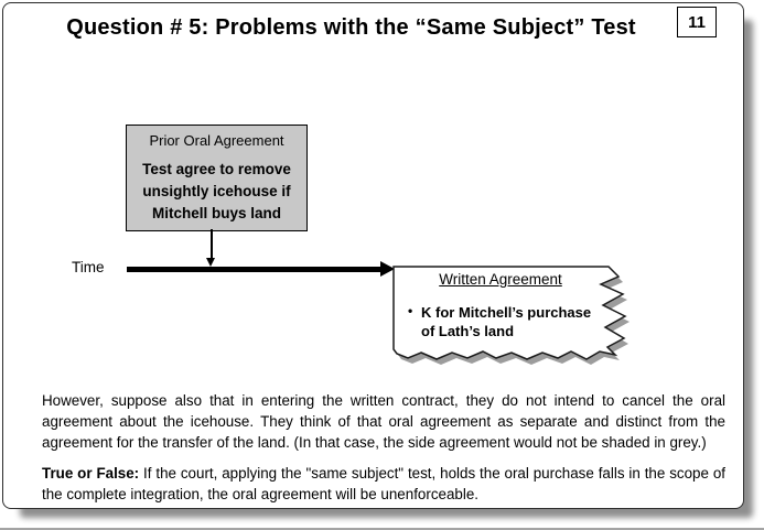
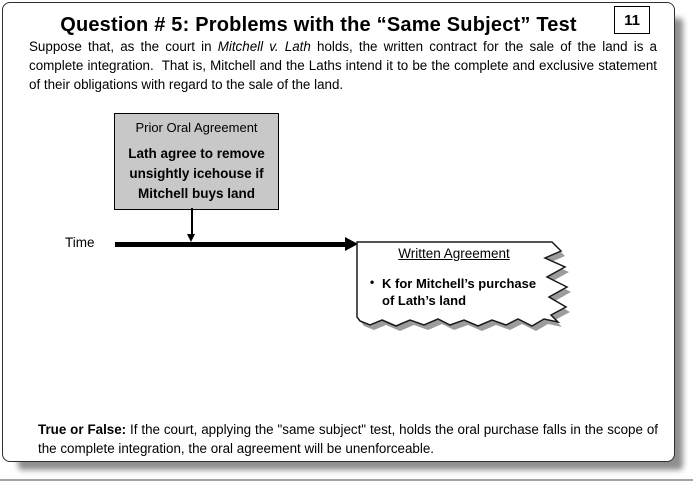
  Question # 5: Problems with the “Same Subject” Test
  11
+ Suppose that, as the court in Mitchell v. Lath holds, the written contract for the sale of the land is a complete integration. That is, Mitchell and the Laths intend it to be the complete and exclusive statement of their obligations with regard to the sale of the land.
  Prior Oral Agreement
- Test agree to remove unsightly icehouse if Mitchell buys land
+ Lath agree to remove unsightly icehouse if Mitchell buys land
  Time
  Written Agreement
  •
  K for Mitchell’s purchase of Lath’s land
- However, suppose also that in entering the written contract, they do not intend to cancel the oral agreement about the icehouse. They think of that oral agreement as separate and distinct from the agreement for the transfer of the land. (In that case, the side agreement would not be shaded in grey.)
  True or False: If the court, applying the "same subject" test, holds the oral purchase falls in the scope of the complete integration, the oral agreement will be unenforceable.
